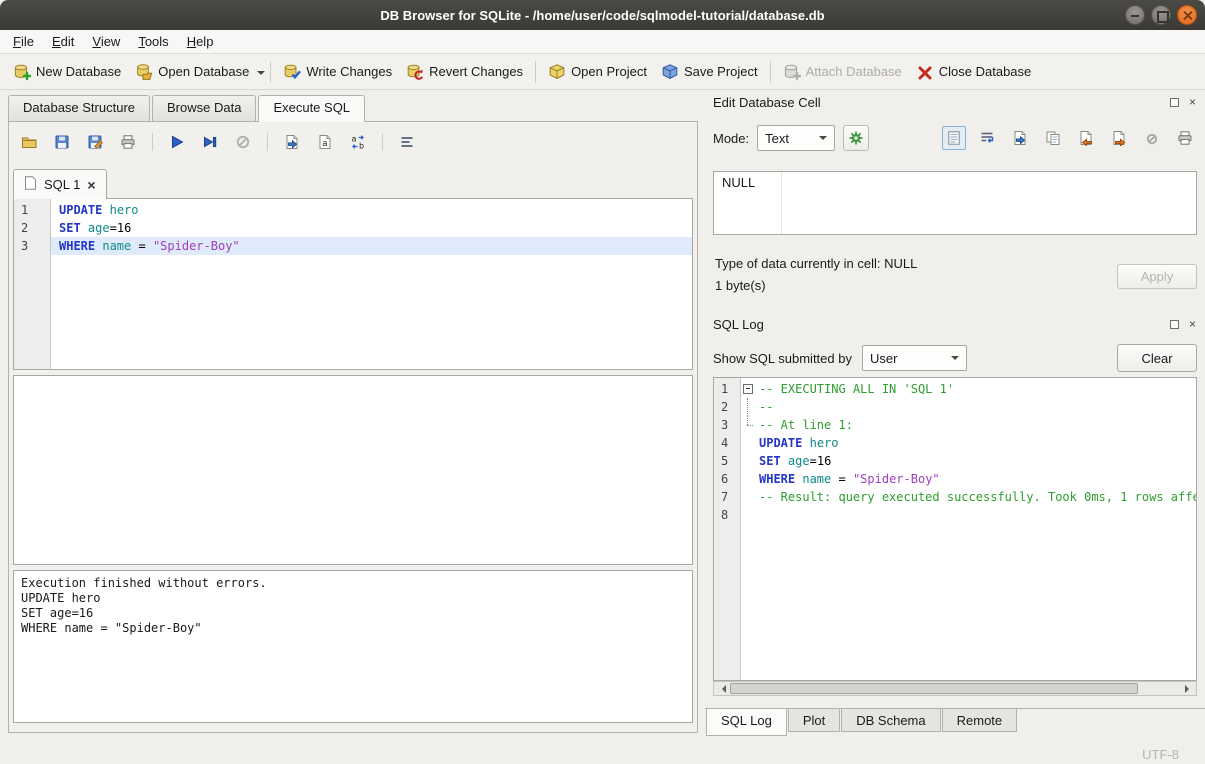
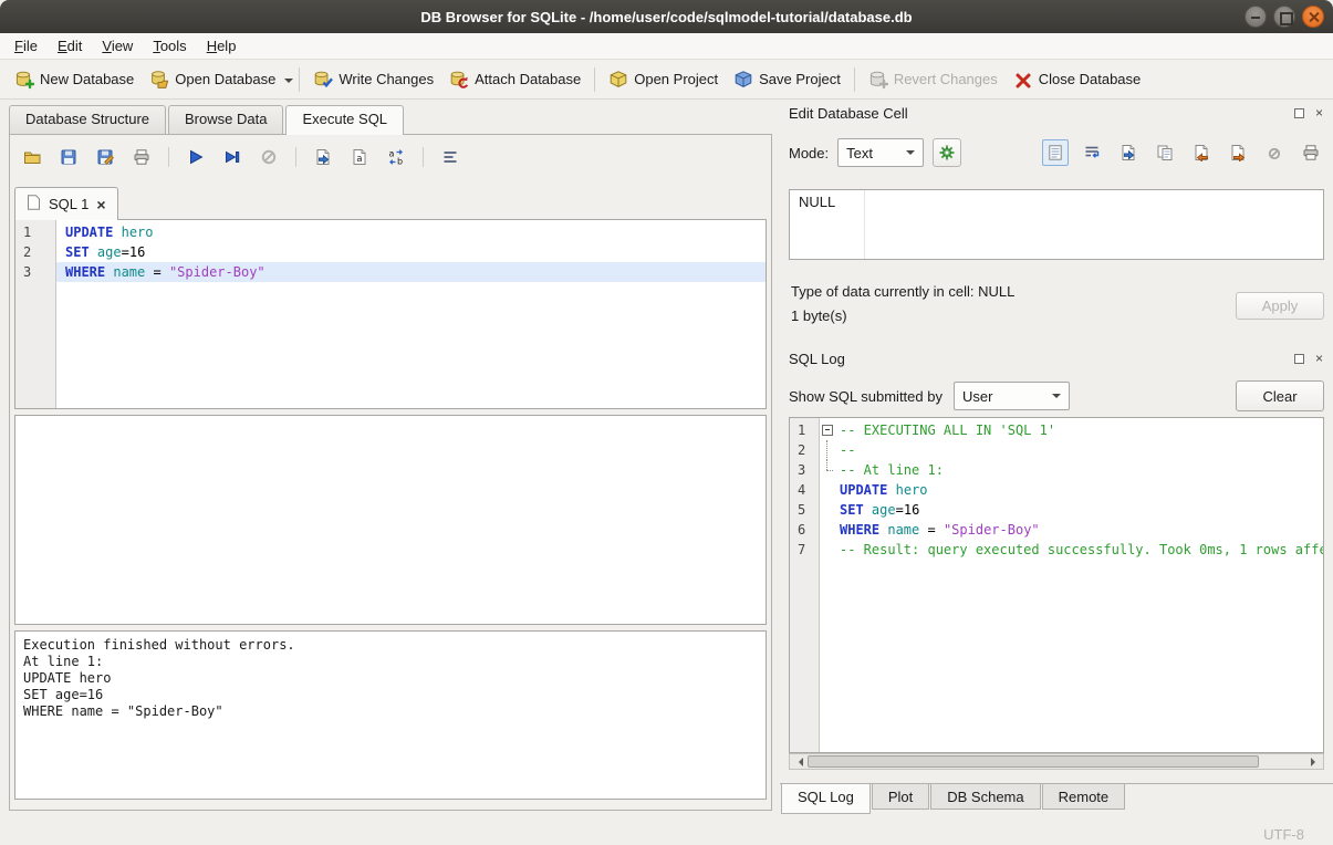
  DB Browser for SQLite - /home/user/code/sqlmodel-tutorial/database.db
  File
  Edit
  View
  Tools
  Help
  New Database
  Open Database
  Write Changes
- Revert Changes
+ Attach Database
  Open Project
  Save Project
- Attach Database
+ Revert Changes
  Close Database
  Database Structure
  Browse Data
  Execute SQL
  a
  a
  b
  SQL 1
  ×
  1
  UPDATE hero
  2
  SET age=16
  3
  WHERE name = "Spider-Boy"
  Execution finished without errors.
+ At line 1:
  UPDATE hero
  SET age=16
  WHERE name = "Spider-Boy"
  Edit Database Cell
  ×
  Mode:
  Text
  NULL
  Type of data currently in cell: NULL
  1 byte(s)
  Apply
  SQL Log
  ×
  Show SQL submitted by
  User
  Clear
  1
  -- EXECUTING ALL IN 'SQL 1'
  2
  --
  3
  -- At line 1:
  4
  UPDATE hero
  5
  SET age=16
  6
  WHERE name = "Spider-Boy"
  7
  -- Result: query executed successfully. Took 0ms, 1 rows aff
- 8
  SQL Log
  Plot
  DB Schema
  Remote
  UTF-8
